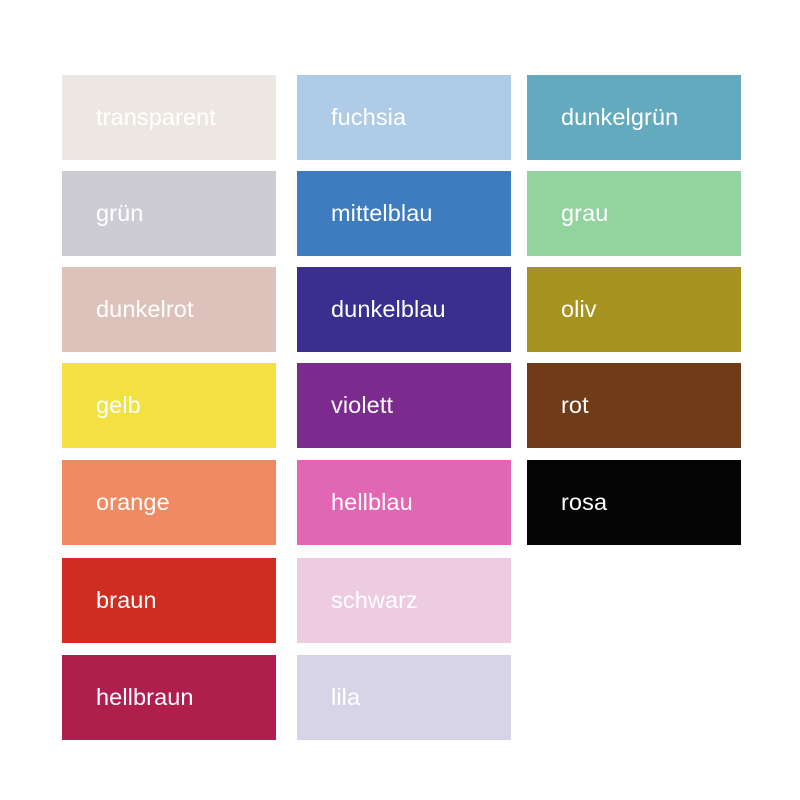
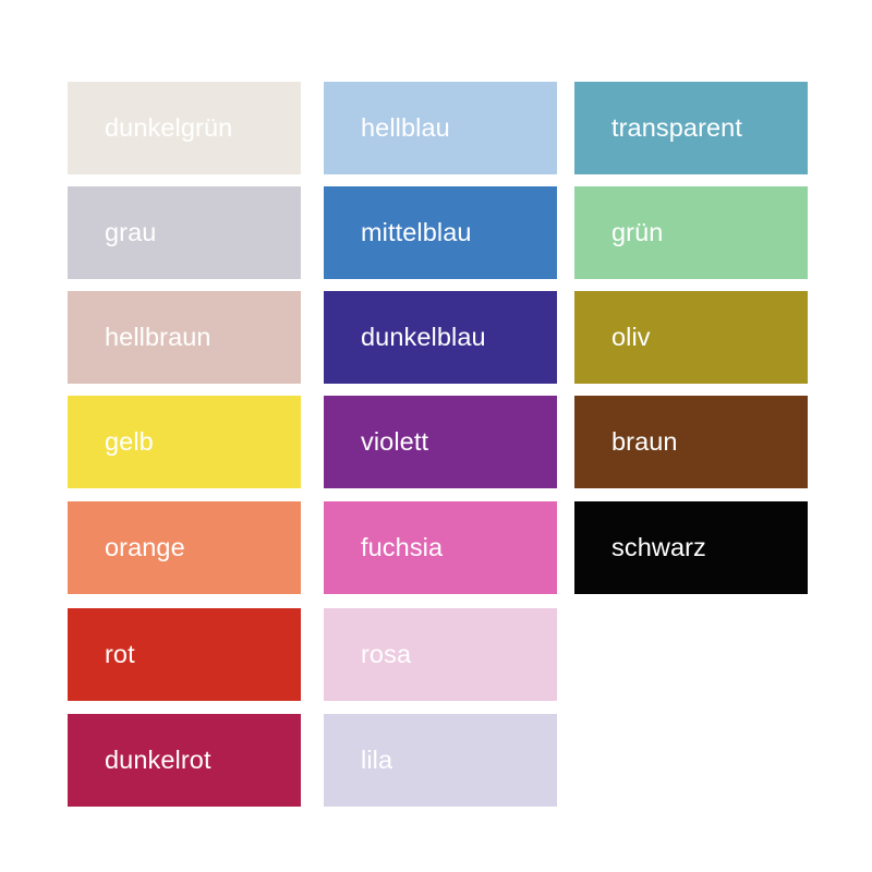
- transparent
+ dunkelgrün
- grün
+ grau
- dunkelrot
+ hellbraun
  gelb
  orange
- braun
+ rot
- hellbraun
+ dunkelrot
- fuchsia
+ hellblau
  mittelblau
  dunkelblau
  violett
- hellblau
+ fuchsia
- schwarz
+ rosa
  lila
- dunkelgrün
+ transparent
- grau
+ grün
  oliv
- rot
+ braun
- rosa
+ schwarz
